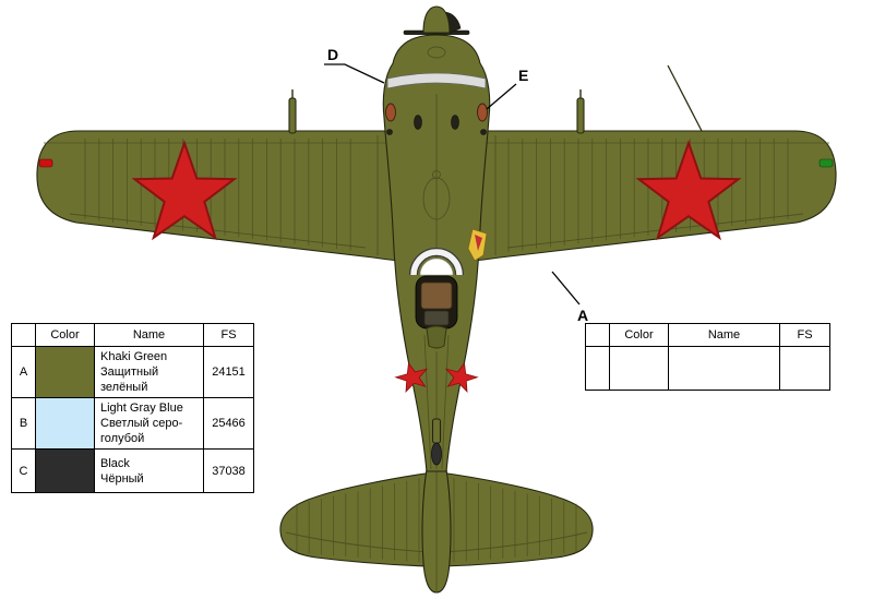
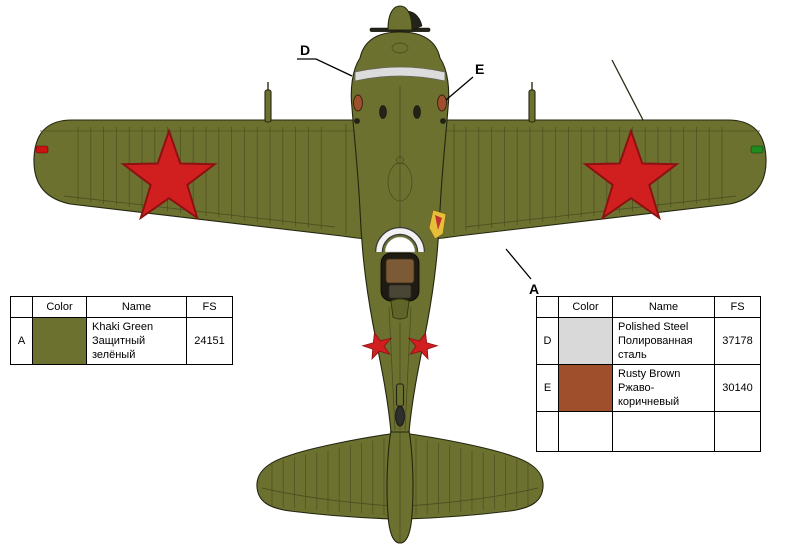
  D
  E
  A
  	Color	Name	FS
  A		Khaki Green Защитный зелёный	24151
- B		Light Gray Blue Светлый серо-голубой	25466
- C		Black Чёрный	37038
  	Color	Name	FS
+ D		Polished Steel Полированная сталь	37178
+ E		Rusty Brown Ржаво-коричневый	30140
